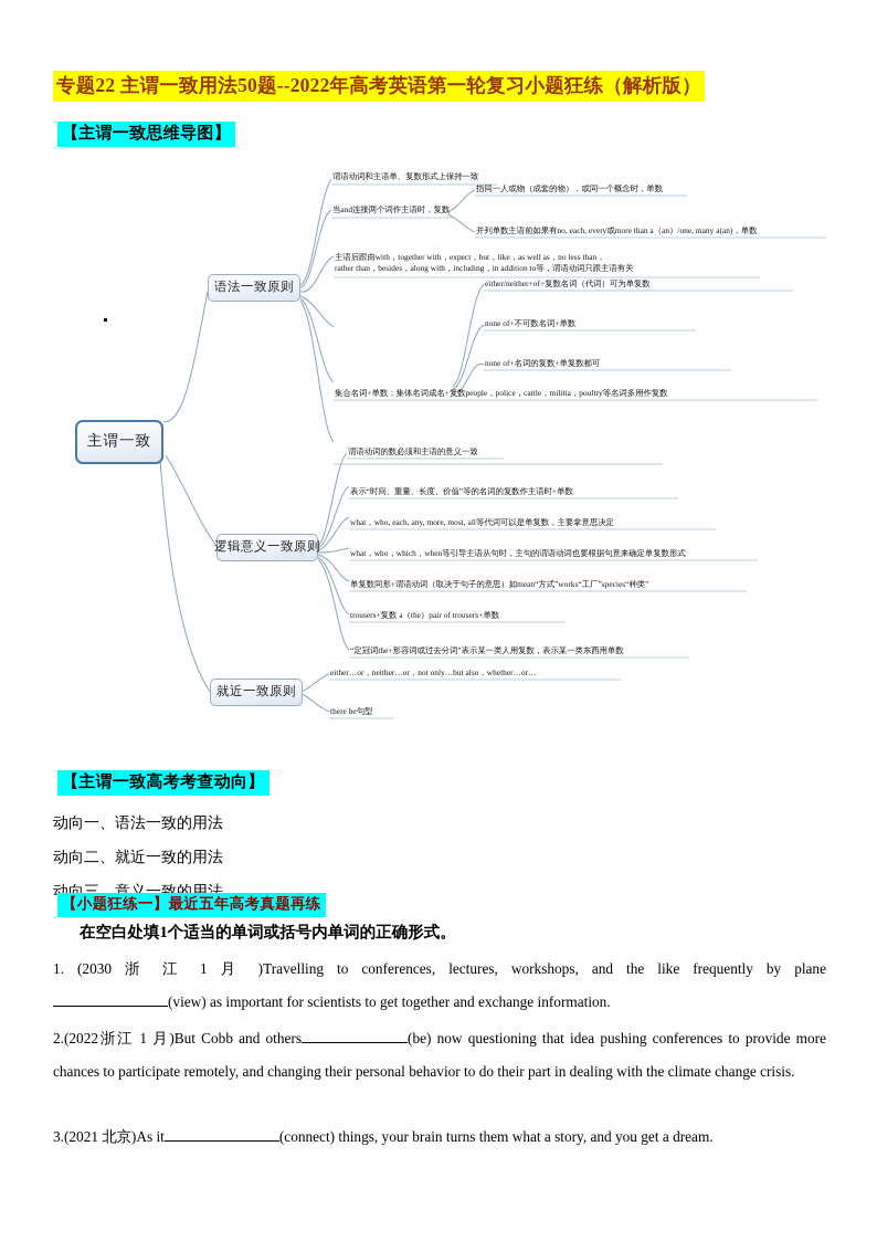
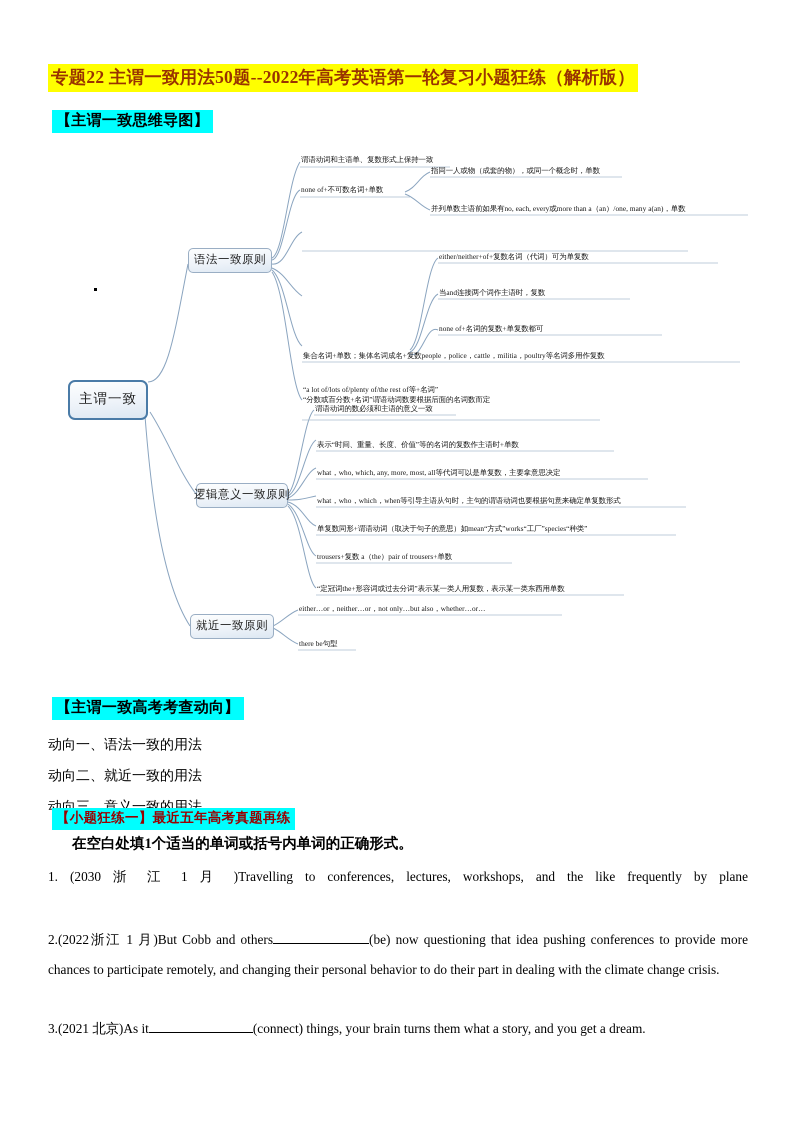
  专题22 主谓一致用法50题--2022年高考英语第一轮复习小题狂练（解析版）
  【主谓一致思维导图】
  主谓一致
  语法一致原则
  逻辑意义一致原则
  就近一致原则
  谓语动词和主语单、复数形式上保持一致
- 当and连接两个词作主语时，复数
+ none of+不可数名词+单数
  指同一人或物（成套的物），或同一个概念时，单数
  并列单数主语前如果有no, each, every或more than a（an）/one, many a(an)，单数
- 主语后跟由with，together with，expect，but，like，as well as，no less than，
- rather than，besides，along with，including，in addition to等，谓语动词只跟主语有关
  either/neither+of+复数名词（代词）可为单复数
- none of+不可数名词+单数
+ 当and连接两个词作主语时，复数
  none of+名词的复数+单复数都可
  集合名词+单数；集体名词成名+复数people，police，cattle，militia，poultry等名词多用作复数
+ “a lot of/lots of/plenty of/the rest of等+名词”
+ “分数或百分数+名词”谓语动词数要根据后面的名词数而定
  谓语动词的数必须和主语的意义一致
  表示“时间、重量、长度、价值”等的名词的复数作主语时+单数
- what，who, each, any, more, most, all等代词可以是单复数，主要拿意思决定
+ what，who, which, any, more, most, all等代词可以是单复数，主要拿意思决定
  what，who，which，when等引导主语从句时，主句的谓语动词也要根据句意来确定单复数形式
  单复数同形+谓语动词（取决于句子的意思）如mean“方式”works“工厂”species“种类”
  trousers+复数 a（the）pair of trousers+单数
  “定冠词the+形容词或过去分词”表示某一类人用复数，表示某一类东西用单数
  either…or，neither…or，not only…but also，whether…or…
  there be句型
  【主谓一致高考考查动向】
  动向一、语法一致的用法
  动向二、就近一致的用法
  【小题狂练一】最近五年高考真题再练
  在空白处填1个适当的单词或括号内单词的正确形式。
  1. (2030 浙 江 1 月 )Travelling to conferences, lectures, workshops, and the like frequently by plane
- (view) as important for scientists to get together and exchange information.
  2.(2022浙江 1 月)But Cobb and others (be) now questioning that idea pushing conferences to provide more chances to participate remotely, and changing their personal behavior to do their part in dealing with the climate change crisis.
  3.(2021 北京)As it (connect) things, your brain turns them what a story, and you get a dream.
